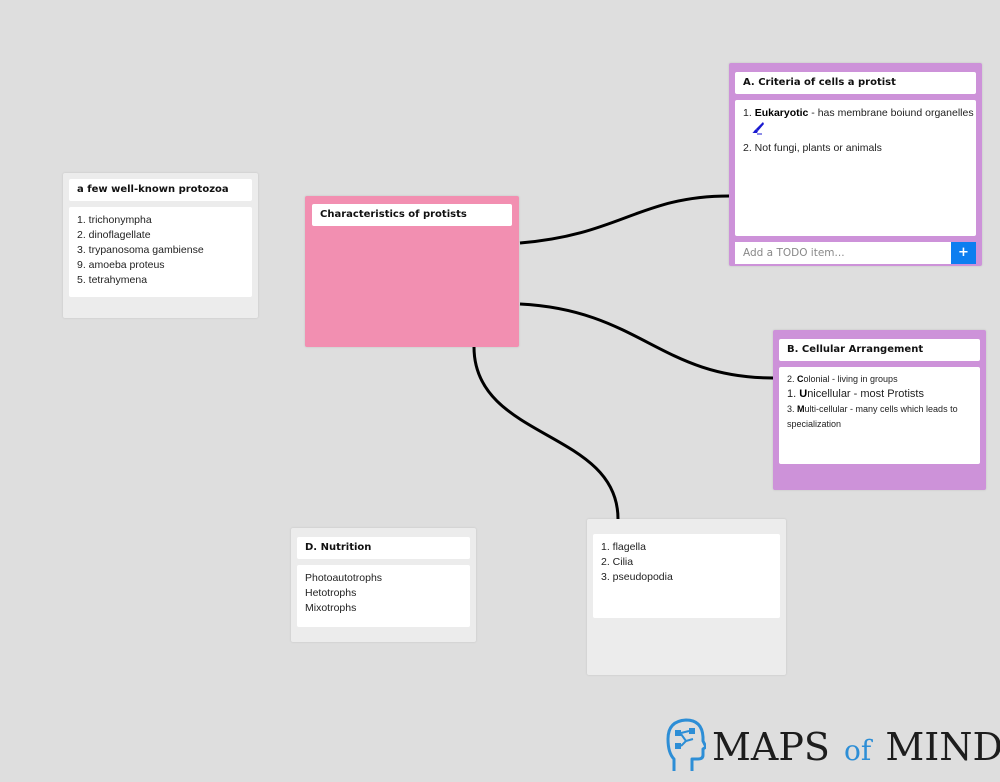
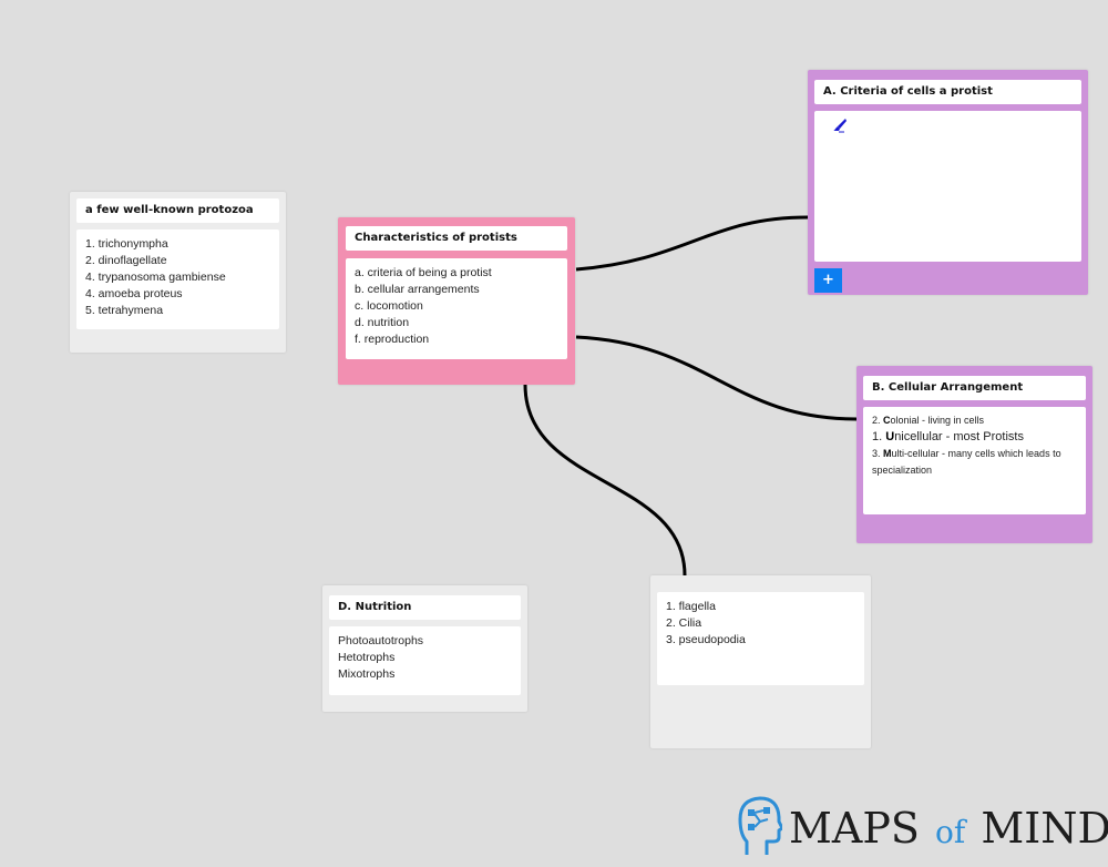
  a few well-known protozoa
  1. trichonympha
  2. dinoflagellate
- 3. trypanosoma gambiense
+ 4. trypanosoma gambiense
- 9. amoeba proteus
+ 4. amoeba proteus
  5. tetrahymena
  Characteristics of protists
+ a. criteria of being a protist
+ b. cellular arrangements
+ c. locomotion
+ d. nutrition
+ f. reproduction
  A. Criteria of cells a protist
- 1. Eukaryotic - has membrane boiund organelles
- 2. Not fungi, plants or animals
- Add a TODO item...
  +
  B. Cellular Arrangement
- 2. Colonial - living in groups
+ 2. Colonial - living in cells
  1. Unicellular - most Protists
  3. Multi-cellular - many cells which leads to specialization
  1. flagella
  2. Cilia
  3. pseudopodia
  D. Nutrition
  Photoautotrophs
  Hetotrophs
  Mixotrophs
  MAPS of MIND
